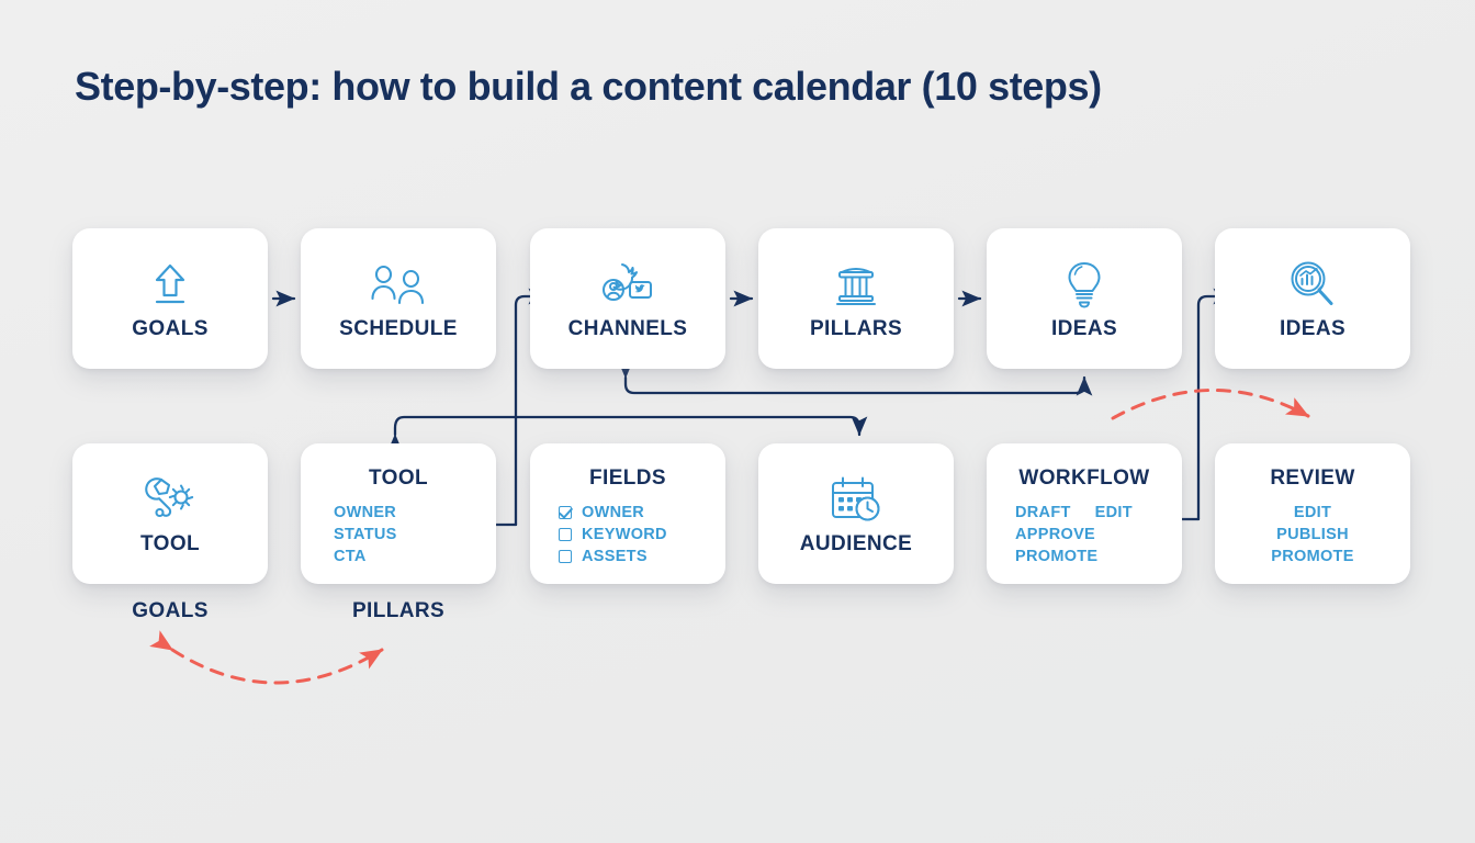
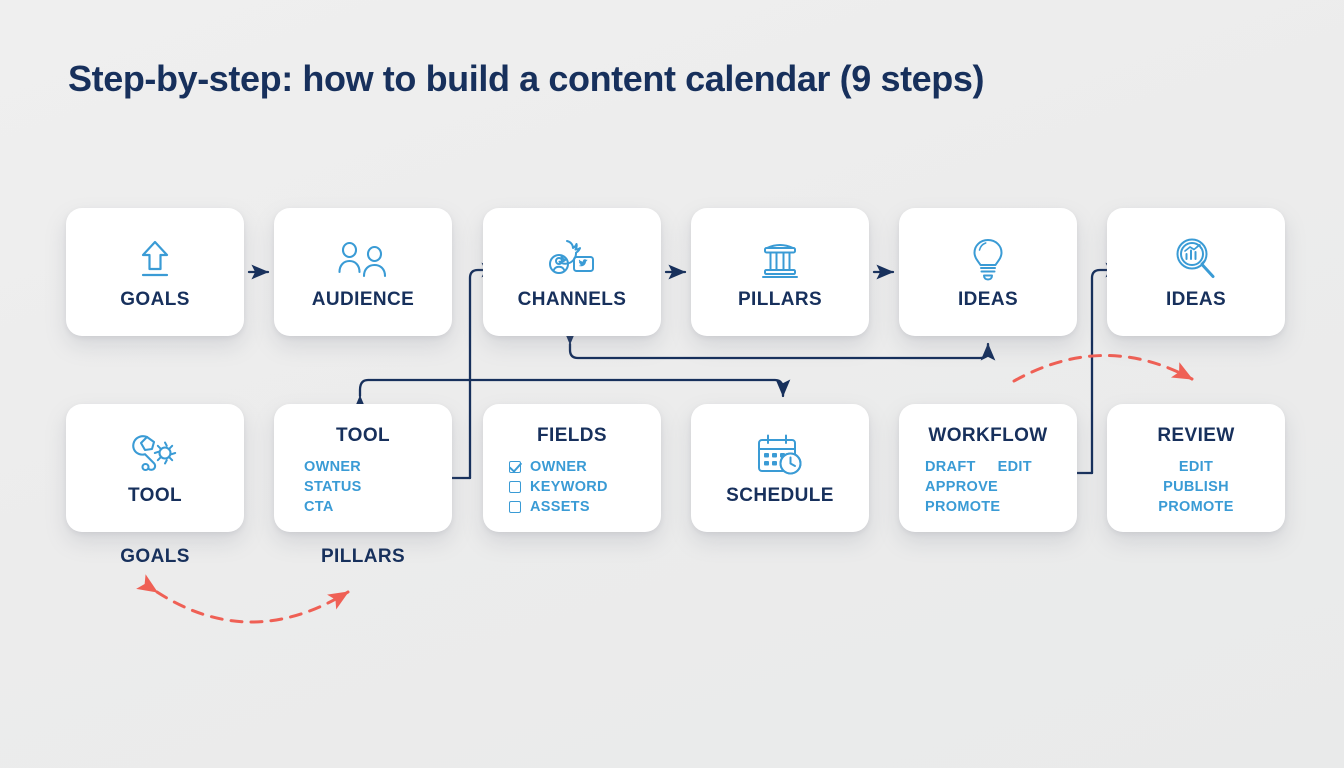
- Step-by-step: how to build a content calendar (10 steps)
+ Step-by-step: how to build a content calendar (9 steps)
  GOALS
- SCHEDULE
+ AUDIENCE
  CHANNELS
  PILLARS
  IDEAS
  IDEAS
  TOOL
  GOALS
  TOOL
  OWNER
  STATUS
  CTA
  PILLARS
  FIELDS
  OWNER
  KEYWORD
  ASSETS
- AUDIENCE
+ SCHEDULE
  WORKFLOW
  DRAFT EDIT
  APPROVE
  PROMOTE
  REVIEW
  EDIT
  PUBLISH
  PROMOTE
